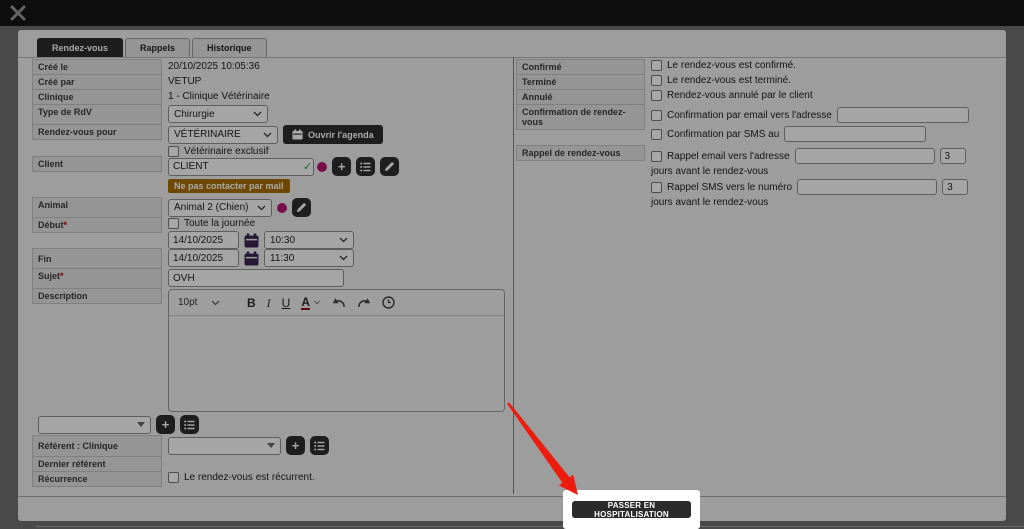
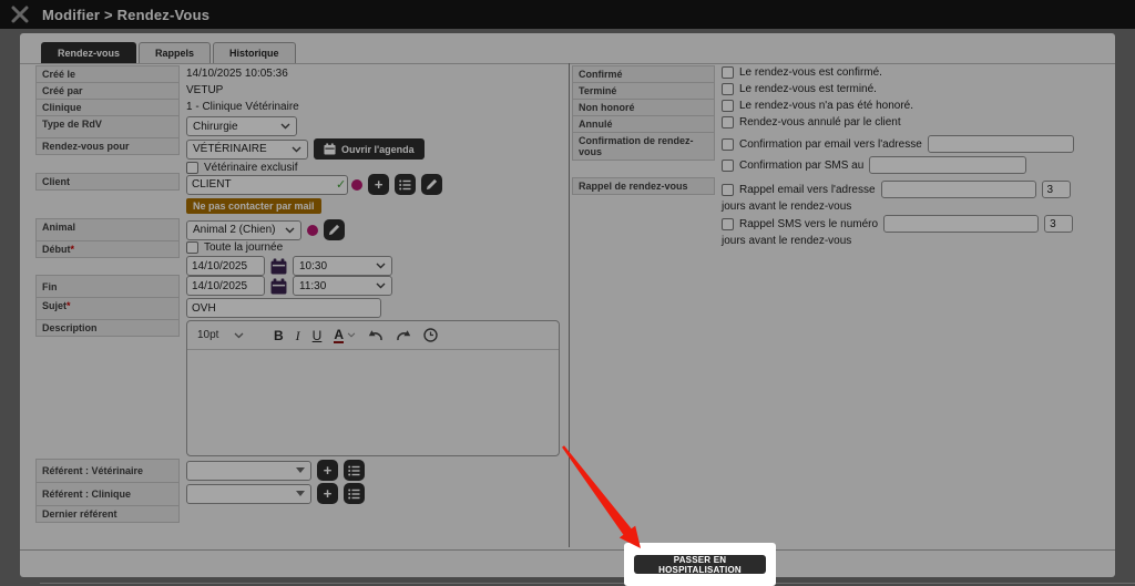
+ Modifier > Rendez-Vous
  Rendez-vous
  Rappels
  Historique
  Créé le
- 20/10/2025 10:05:36
+ 14/10/2025 10:05:36
  Créé par
  VETUP
  Clinique
  1 - Clinique Vétérinaire
  Type de RdV
  Chirurgie
  Rendez-vous pour
  VÉTÉRINAIRE
  Ouvrir l'agenda
  Vétérinaire exclusif
  Client
  CLIENT
  ✓
  +
  Ne pas contacter par mail
  Animal
  Animal 2 (Chien)
  Début
  *
  Toute la journée
  14/10/2025
  10:30
  Fin
  14/10/2025
  11:30
  Sujet*
  OVH
  Description
  10pt
  B
  I
  U
  A
+ Référent : Vétérinaire
  +
  Référent : Clinique
  +
  Dernier référent
- Récurrence
- Le rendez-vous est récurrent.
  Confirmé
  Le rendez-vous est confirmé.
  Terminé
  Le rendez-vous est terminé.
+ Non honoré
+ Le rendez-vous n'a pas été honoré.
  Annulé
  Rendez-vous annulé par le client
  Confirmation de rendez-vous
  Confirmation par email vers l'adresse
  Confirmation par SMS au
  Rappel de rendez-vous
  Rappel email vers l'adresse
  3
  jours avant le rendez-vous
  Rappel SMS vers le numéro
  3
  jours avant le rendez-vous
  PASSER EN HOSPITALISATION
